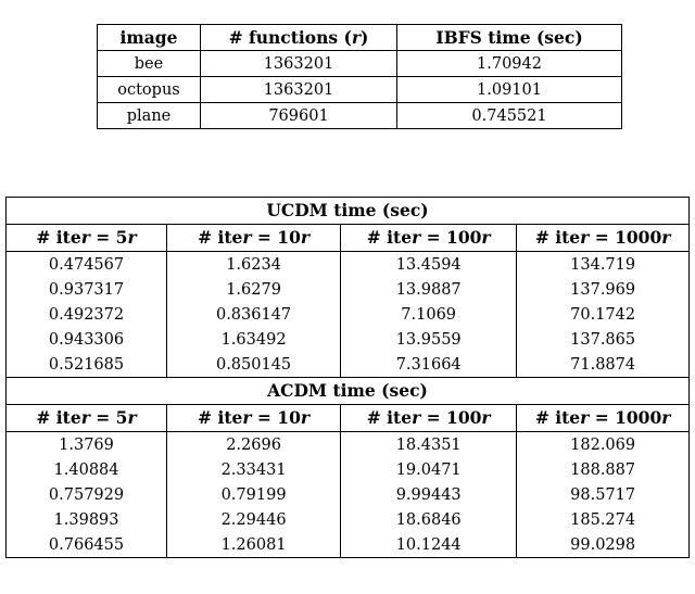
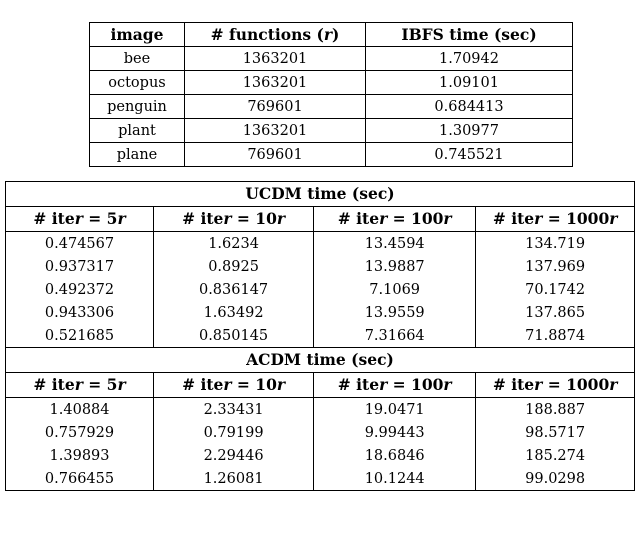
  image	# functions (r)	IBFS time (sec)
  bee	1363201	1.70942
  octopus	1363201	1.09101
+ penguin	769601	0.684413
+ plant	1363201	1.30977
  plane	769601	0.745521
  UCDM time (sec)
  # iter = 5r	# iter = 10r	# iter = 100r	# iter = 1000r
  0.474567	1.6234	13.4594	134.719
- 0.937317	1.6279	13.9887	137.969
+ 0.937317	0.8925	13.9887	137.969
  0.492372	0.836147	7.1069	70.1742
  0.943306	1.63492	13.9559	137.865
  0.521685	0.850145	7.31664	71.8874
  ACDM time (sec)
  # iter = 5r	# iter = 10r	# iter = 100r	# iter = 1000r
- 1.3769	2.2696	18.4351	182.069
  1.40884	2.33431	19.0471	188.887
  0.757929	0.79199	9.99443	98.5717
  1.39893	2.29446	18.6846	185.274
  0.766455	1.26081	10.1244	99.0298
